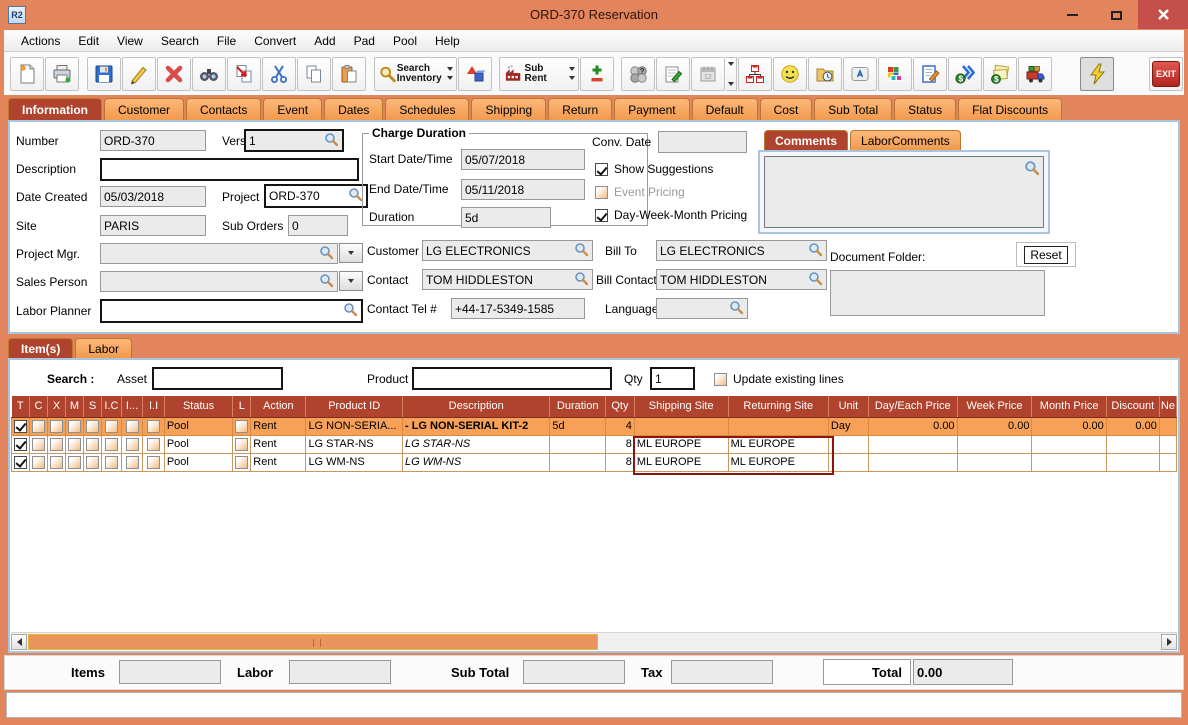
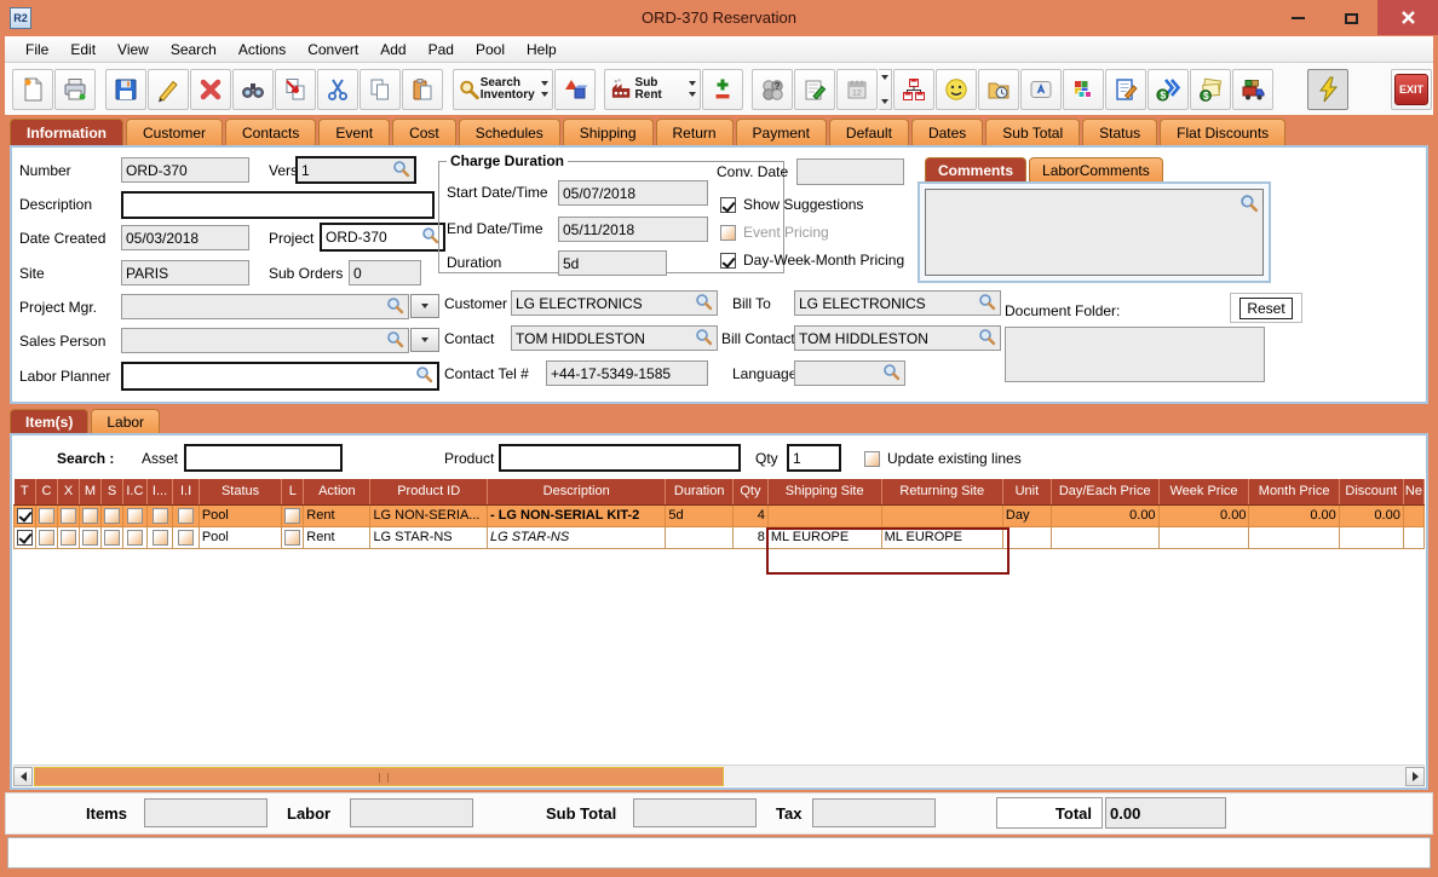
  R2
  ORD-370 Reservation
- Actions
+ File
  Edit
  View
  Search
- File
+ Actions
  Convert
  Add
  Pad
  Pool
  Help
  Search Inventory
  Sub Rent
  ?
  $
  $
  EXIT
  Information
  Customer
  Contacts
  Event
- Dates
+ Cost
  Schedules
  Shipping
  Return
  Payment
  Default
- Cost
+ Dates
  Sub Total
  Status
  Flat Discounts
  Number
  ORD-370
  1
  Description
  Date Created
  05/03/2018
  Project
  ORD-370
  Site
  PARIS
  Sub Orders
  0
  Project Mgr.
  Sales Person
  Labor Planner
  Charge Duration
  Start Date/Time
  05/07/2018
  End Date/Time
  05/11/2018
  Duration
  5d
  Conv. Date
  Show Suggestions
  Event Pricing
  Day-Week-Month Pricing
  Comments
  LaborComments
  Customer
  LG ELECTRONICS
  Bill To
  LG ELECTRONICS
  Contact
  TOM HIDDLESTON
  Bill Contac
  TOM HIDDLESTON
  Contact Tel #
  +44-17-5349-1585
  Languag
  Document Folder:
  Reset
  Item(s)
  Labor
  Search :
  Asset
  Product
  Qty
  1
  Update existing lines
  T	C	X	M	S	I.C	I...	I.I	Status	L	Action	Product ID	Description	Duration	Qty	Shipping Site	Returning Site	Unit	Day/Each Price	Week Price	Month Price	Discount	Ne
  								Pool		Rent	LG NON-SERIA...	- LG NON-SERIAL KIT-2	5d	4			Day	0.00	0.00	0.00	0.00
  								Pool		Rent	LG STAR-NS	LG STAR-NS		8	ML EUROPE	ML EUROPE
- 								Pool		Rent	LG WM-NS	LG WM-NS		8	ML EUROPE	ML EUROPE
  Items
  Labor
  Sub Total
  Tax
  Total
  0.00
